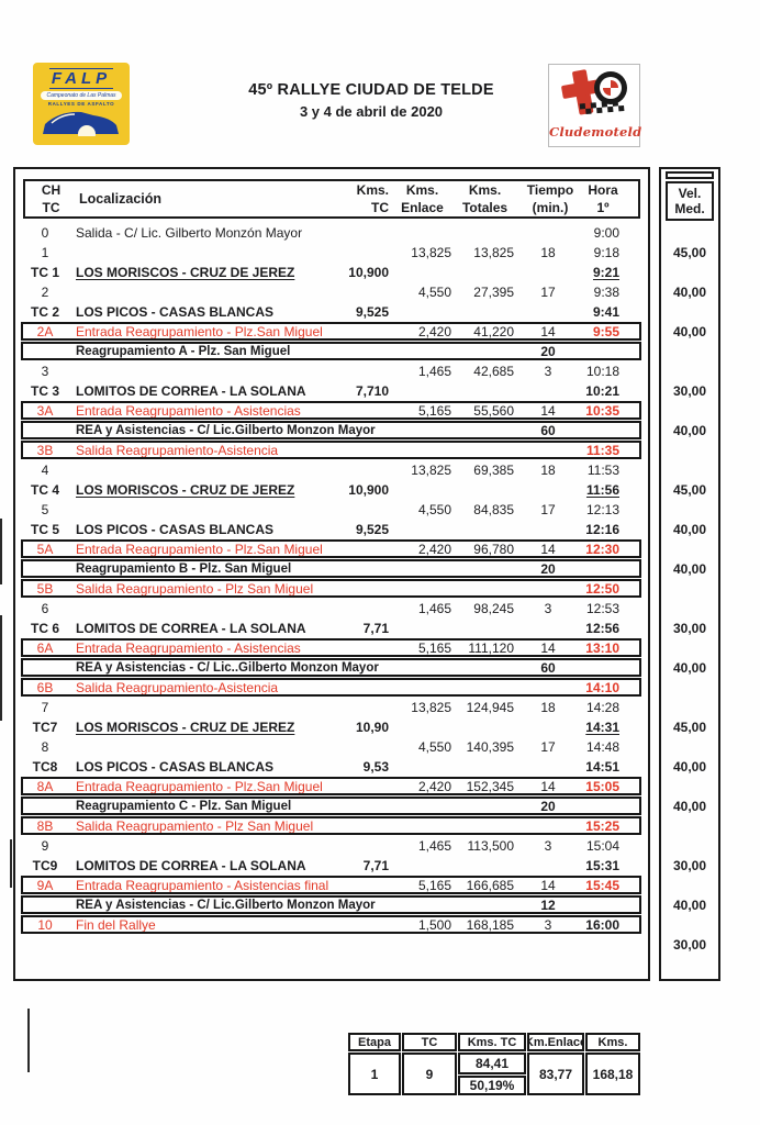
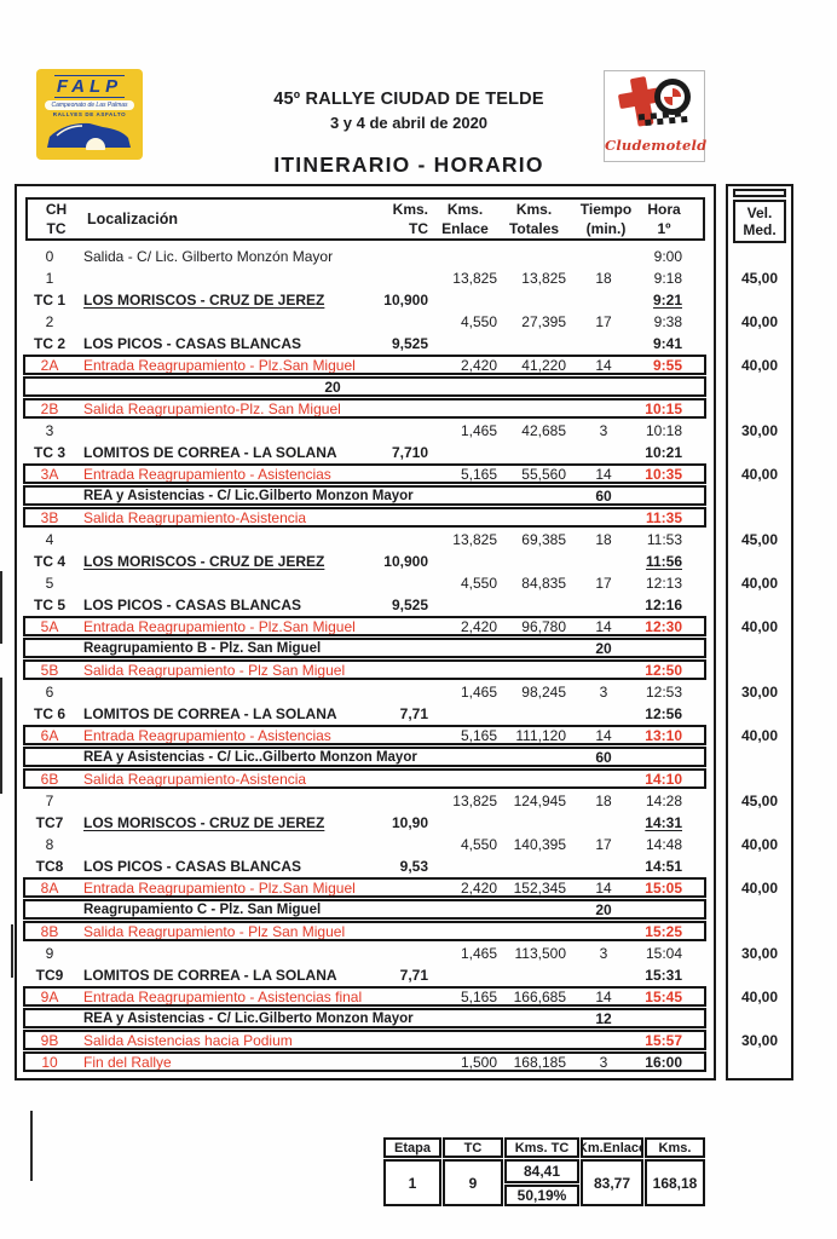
  FALP
  45º RALLYE CIUDAD DE TELDE
  3 y 4 de abril de 2020
  Cludemoteld
+ ITINERARIO - HORARIO
  CH
  TC
  Localización
  Kms.
  TC
  Kms.
  Enlace
  Kms.
  Totales
  Tiempo
  (min.)
  Hora
  1º
  0
  Salida - C/ Lic. Gilberto Monzón Mayor
  9:00
  1
  13,825
  13,825
  18
  9:18
  TC 1
  LOS MORISCOS - CRUZ DE JEREZ
  10,900
  9:21
  2
  4,550
  27,395
  17
  9:38
  TC 2
  LOS PICOS - CASAS BLANCAS
  9,525
  9:41
  2A
  Entrada Reagrupamiento - Plz.San Miguel
  2,420
  41,220
  14
  9:55
- Reagrupamiento A - Plz. San Miguel
  20
+ 2B
+ Salida Reagrupamiento-Plz. San Miguel
+ 10:15
  3
  1,465
  42,685
  3
  10:18
  TC 3
  LOMITOS DE CORREA - LA SOLANA
  7,710
  10:21
  3A
  Entrada Reagrupamiento - Asistencias
  5,165
  55,560
  14
  10:35
  REA y Asistencias - C/ Lic.Gilberto Monz
  60
  3B
  Salida Reagrupamiento-Asistencia
  11:35
  4
  13,825
  69,385
  18
  11:53
  TC 4
  LOS MORISCOS - CRUZ DE JEREZ
  10,900
  11:56
  5
  4,550
  84,835
  17
  12:13
  TC 5
  LOS PICOS - CASAS BLANCAS
  9,525
  12:16
  5A
  Entrada Reagrupamiento - Plz.San Miguel
  2,420
  96,780
  14
  12:30
  Reagrupamiento B - Plz. San Miguel
  20
  5B
  Salida Reagrupamiento - Plz San Miguel
  12:50
  6
  1,465
  98,245
  3
  12:53
  TC 6
  LOMITOS DE CORREA - LA SOLANA
  7,71
  12:56
  6A
  Entrada Reagrupamiento - Asistencias
  5,165
  111,120
  14
  13:10
  REA y Asistencias - C/ Lic..Gilberto Monz
  60
  6B
  Salida Reagrupamiento-Asistencia
  14:10
  7
  13,825
  124,945
  18
  14:28
  TC7
  LOS MORISCOS - CRUZ DE JEREZ
  10,90
  14:31
  8
  4,550
  140,395
  17
  14:48
  TC8
  LOS PICOS - CASAS BLANCAS
  9,53
  14:51
  8A
  Entrada Reagrupamiento - Plz.San Miguel
  2,420
  152,345
  14
  15:05
  Reagrupamiento C - Plz. San Miguel
  20
  8B
  Salida Reagrupamiento - Plz San Miguel
  15:25
  9
  1,465
  113,500
  3
  15:04
  TC9
  LOMITOS DE CORREA - LA SOLANA
  7,71
  15:31
  9A
  Entrada Reagrupamiento - Asistencias fin
  5,165
  166,685
  14
  15:45
  REA y Asistencias - C/ Lic.Gilberto Monz
  12
+ 9B
+ Salida Asistencias hacia Podium
+ 15:57
  10
  Fin del Rallye
  1,500
  168,185
  3
  16:00
  Vel.
  Med.
  45,00
  40,00
  40,00
  30,00
  40,00
  45,00
  40,00
  40,00
  30,00
  40,00
  45,00
  40,00
  40,00
  30,00
  40,00
  30,00
  Etapa
  TC
  Kms. TC
  Km.Enlace
  Kms.
  1
  9
  84,41
  50,19%
  83,77
  168,18
